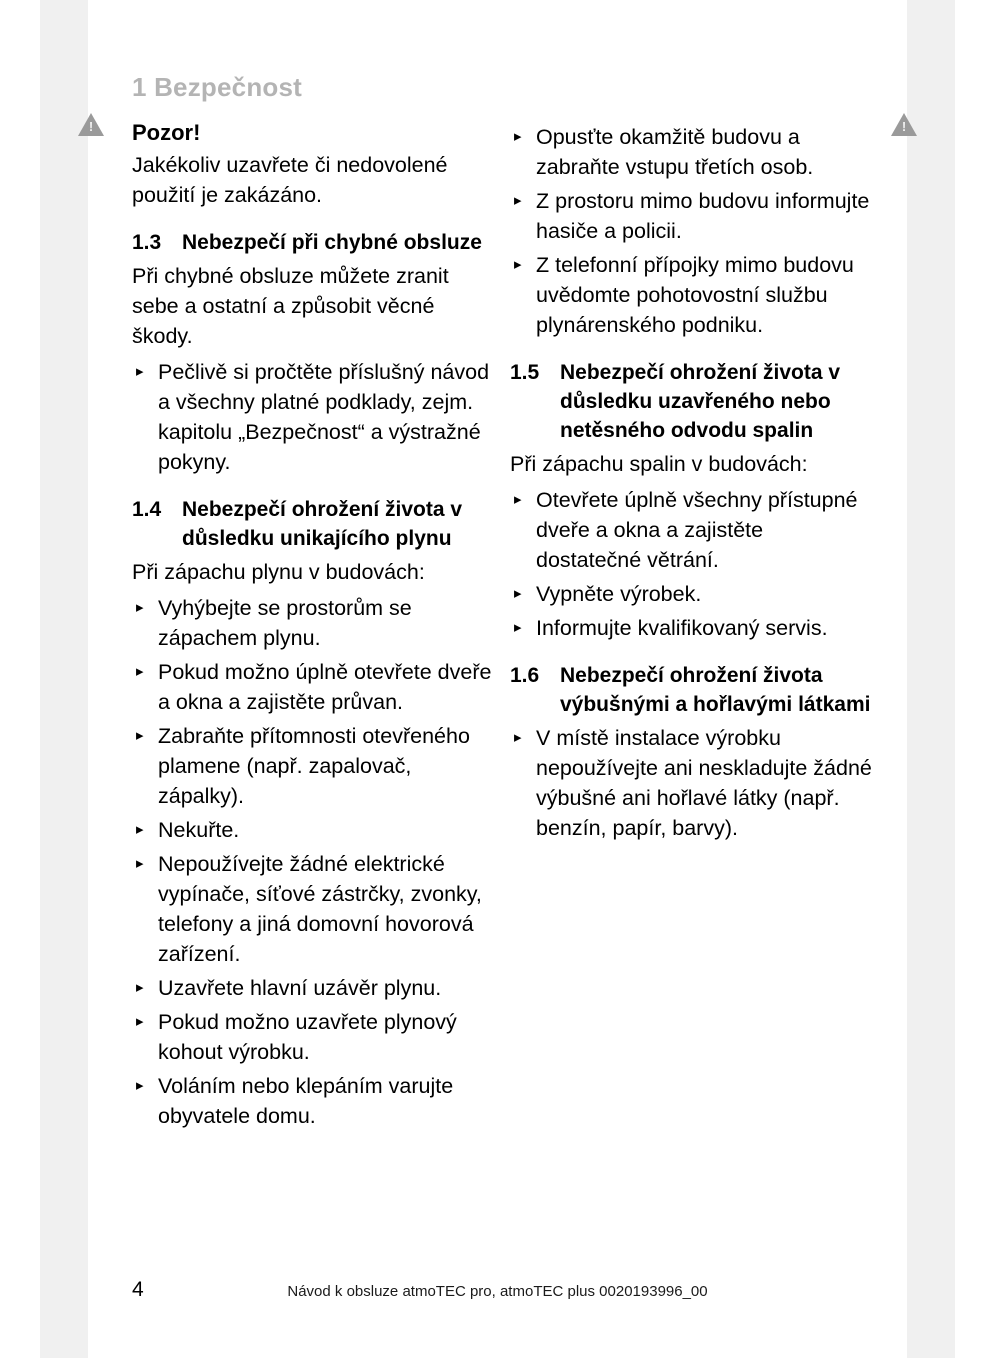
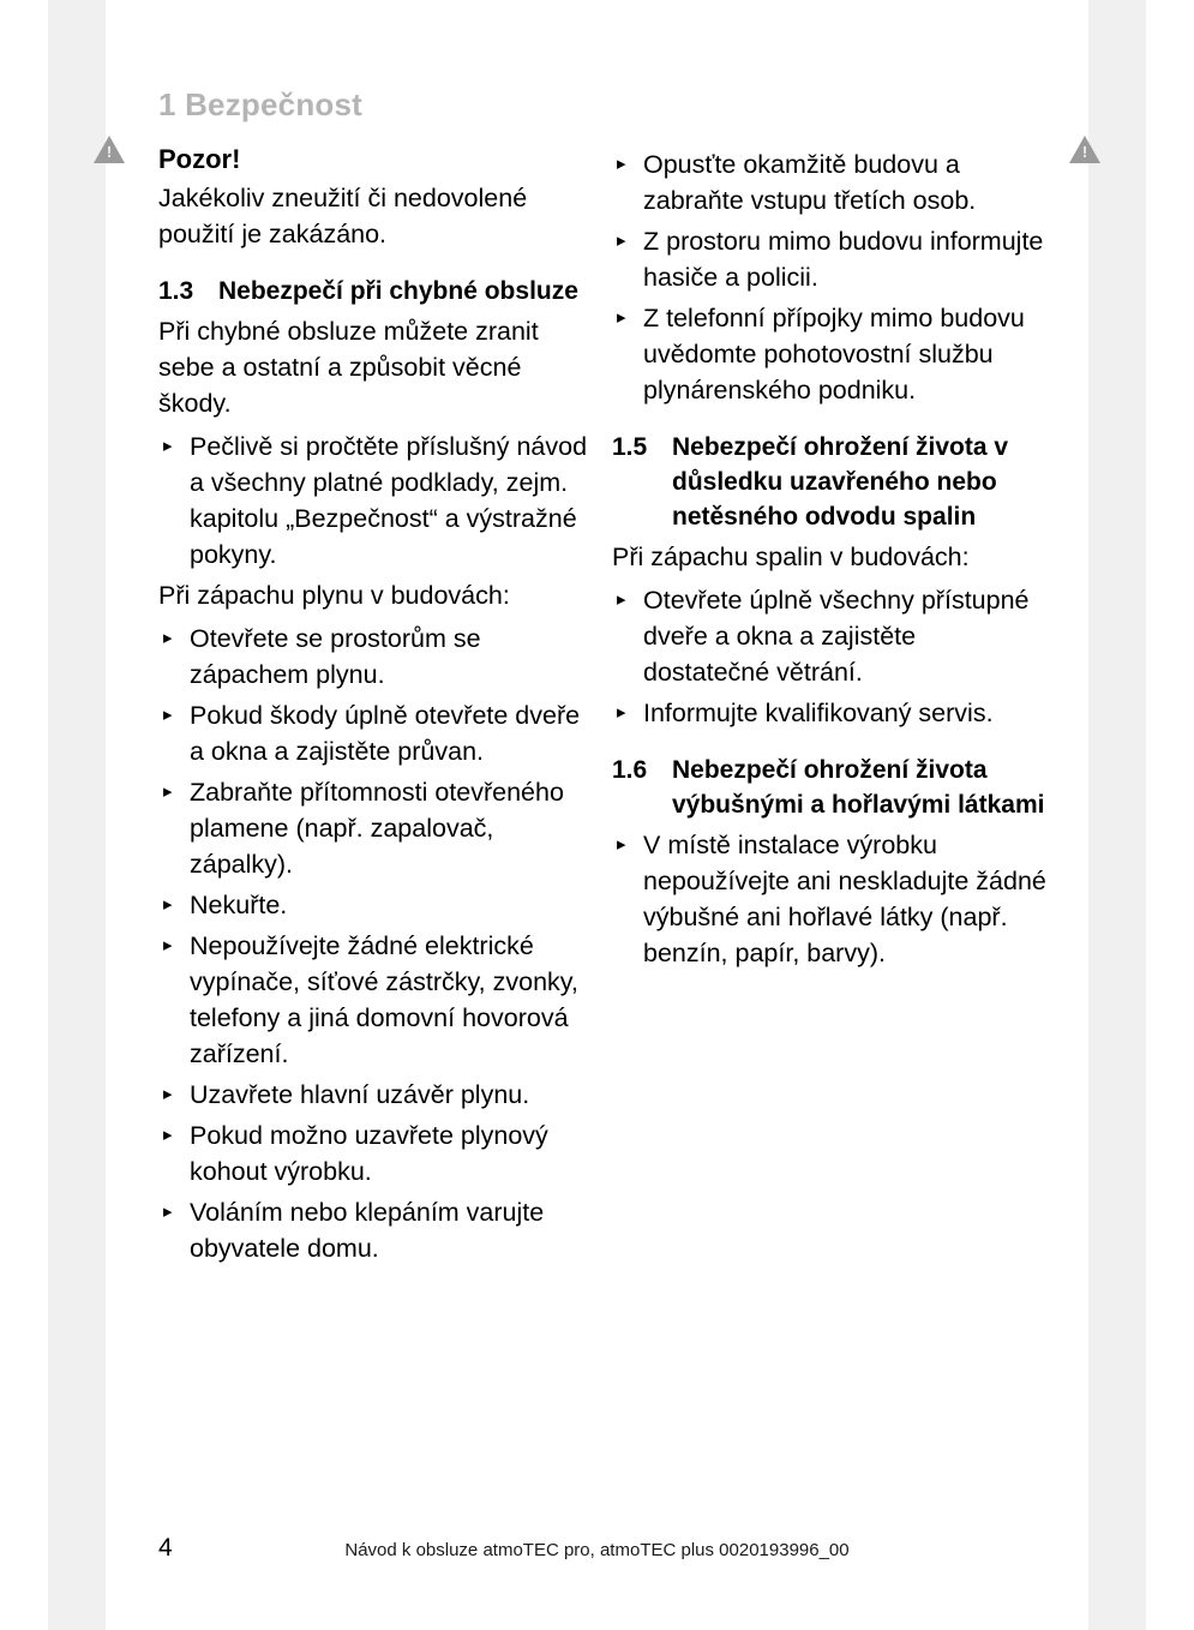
  !
  !
  1 Bezpečnost
  Pozor!
- Jakékoliv uzavřete či nedovolené použití je zakázáno.
+ Jakékoliv zneužití či nedovolené použití je zakázáno.
  1.3
  Nebezpečí při chybné obsluze
  Při chybné obsluze můžete zranit sebe a ostatní a způsobit věcné škody.
  Pečlivě si pročtěte příslušný návod a všechny platné podklady, zejm. kapitolu „Bezpečnost“ a výstražné pokyny.
- 1.4
- Nebezpečí ohrožení života v důsledku unikajícího plynu
  Při zápachu plynu v budovách:
- Vyhýbejte se prostorům se zápachem plynu.
+ Otevřete se prostorům se zápachem plynu.
- Pokud možno úplně otevřete dveře a okna a zajistěte průvan.
+ Pokud škody úplně otevřete dveře a okna a zajistěte průvan.
  Zabraňte přítomnosti otevřeného plamene (např. zapalovač, zápalky).
  Nekuřte.
  Nepoužívejte žádné elektrické vypínače, síťové zástrčky, zvonky, telefony a jiná domovní hovorová zařízení.
  Uzavřete hlavní uzávěr plynu.
  Pokud možno uzavřete plynový kohout výrobku.
  Voláním nebo klepáním varujte obyvatele domu.
  Opusťte okamžitě budovu a zabraňte vstupu třetích osob.
  Z prostoru mimo budovu informujte hasiče a policii.
  Z telefonní přípojky mimo budovu uvědomte pohotovostní službu plynárenského podniku.
  1.5
  Nebezpečí ohrožení života v důsledku uzavřeného nebo netěsného odvodu spalin
  Při zápachu spalin v budovách:
  Otevřete úplně všechny přístupné dveře a okna a zajistěte dostatečné větrání.
- Vypněte výrobek.
  Informujte kvalifikovaný servis.
  1.6
  Nebezpečí ohrožení života výbušnými a hořlavými látkami
  V místě instalace výrobku nepoužívejte ani neskladujte žádné výbušné ani hořlavé látky (např. benzín, papír, barvy).
  4
  Návod k obsluze atmoTEC pro, atmoTEC plus 0020193996_00
